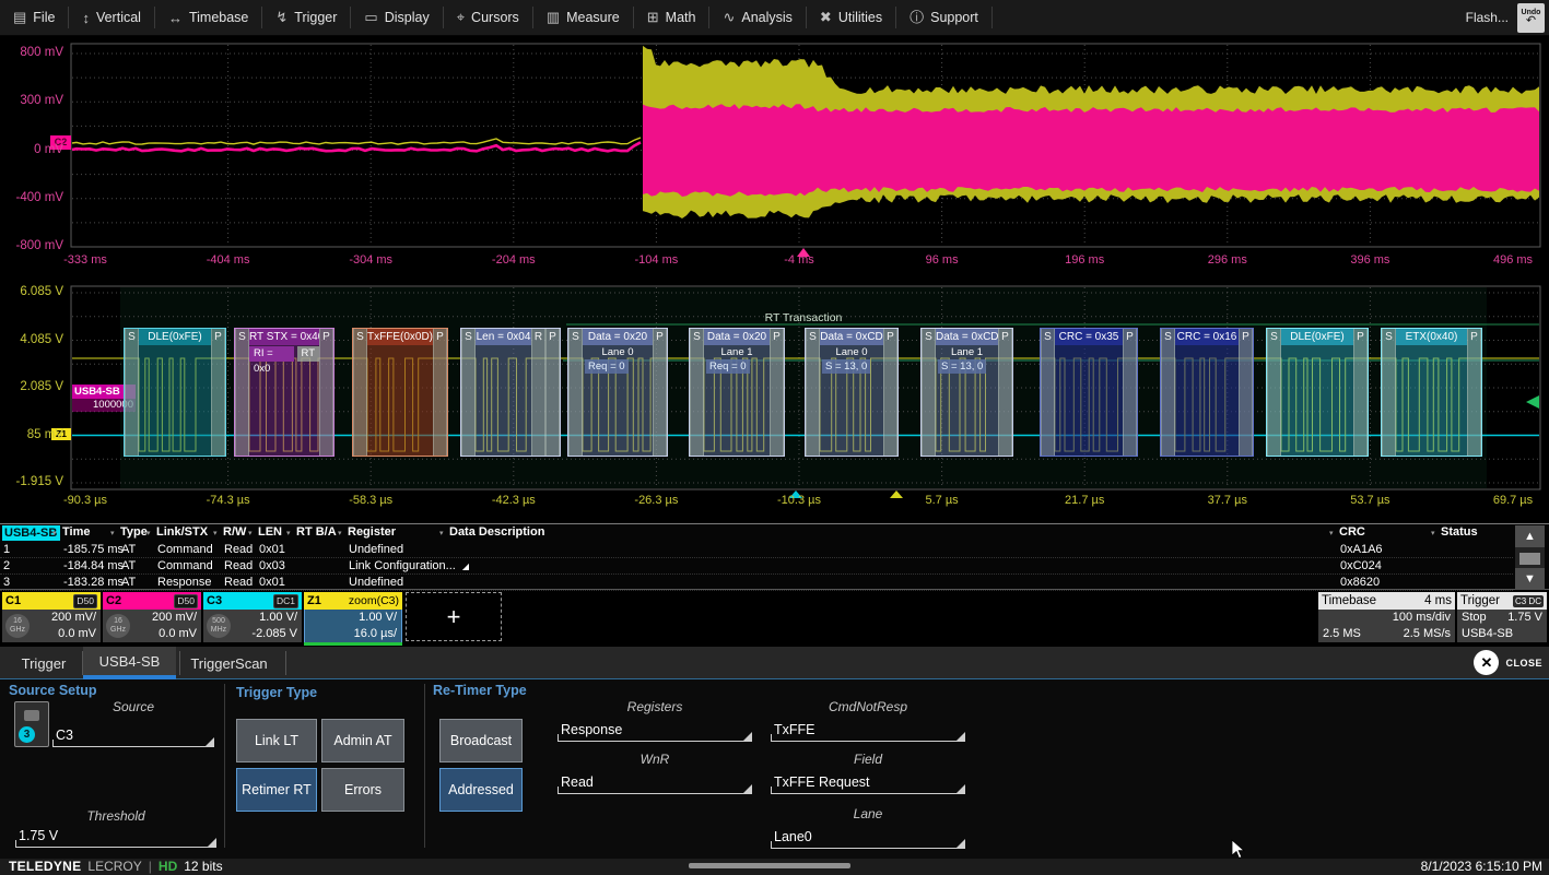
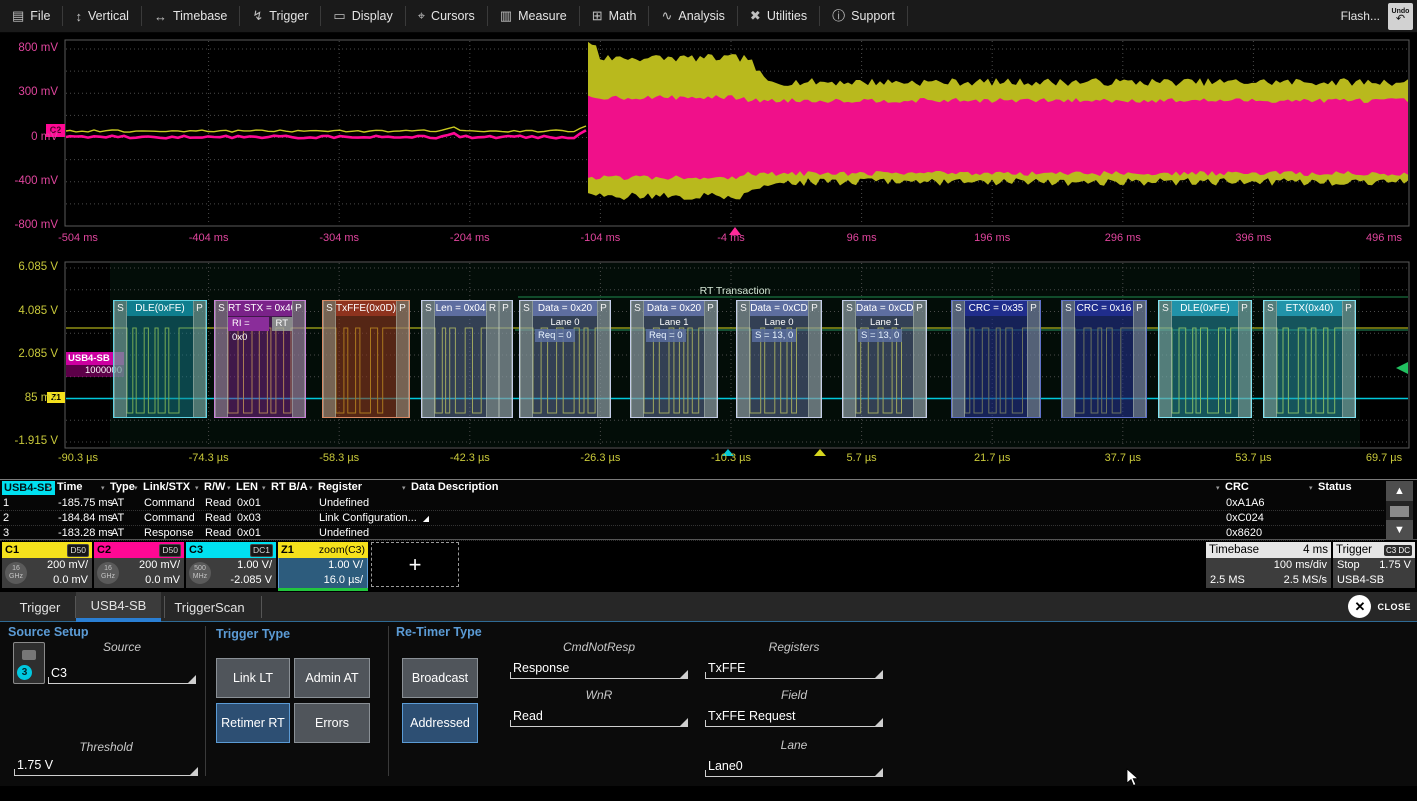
  ▤
  File
  ↕
  Vertical
  ↔
  Timebase
  ↯
  Trigger
  ▭
  Display
  ⌖
  Cursors
  ▥
  Measure
  ⊞
  Math
  ∿
  Analysis
  ✖
  Utilities
  ⓘ
  Support
  Flash...
  ↶
  C2
  800 mV
  300 mV
  0 mV
  -400 mV
  -800 mV
- -333 ms
+ -504 ms
  -404 ms
  -304 ms
  -204 ms
  -104 ms
  -4 ms
  96 ms
  196 ms
  296 ms
  396 ms
  496 ms
  RT Transaction
  USB4-SB
  1000000
  Z1
  S
  P
  DLE(0xFE)
  S
  P
  RT STX = 0x4
  RI = 0x0
  RT
  S
  P
  TxFFE(0x0D)
  S
  R
  P
  Len = 0x04
  S
  P
  Data = 0x20
  Lane 0
  Req = 0
  S
  P
  Data = 0x20
  Lane 1
  Req = 0
  S
  P
  Data = 0xCD
  Lane 0
  S = 13, 0
  S
  P
  Data = 0xCD
  Lane 1
  S = 13, 0
  S
  P
  CRC = 0x35
  S
  P
  CRC = 0x16
  S
  P
  DLE(0xFE)
  S
  P
  ETX(0x40)
  6.085 V
  4.085 V
  2.085 V
  85 mV
  -1.915 V
  -90.3 µs
  -74.3 µs
  -58.3 µs
  -42.3 µs
  -26.3 µs
  -10.3 µs
  5.7 µs
  21.7 µs
  37.7 µs
  53.7 µs
  69.7 µs
  USB4-SB
  Time
  Type
  Link/STX
  R/W
  LEN
  RT B/A
  Register
  Data Description
  CRC
  Status
  1
  -185.75 ms
  AT
  Command
  Read
  0x01
  Undefined
  0xA1A6
  2
  -184.84 ms
  AT
  Command
  Read
  0x03
  Link Configuration... ◢
  0xC024
  3
  -183.28 ms
  AT
  Response
  Read
  0x01
  Undefined
  0x8620
  ▲
  ▼
  C1
  D50
  200 mV/
  0.0 mV
  C2
  D50
  200 mV/
  0.0 mV
  C3
  DC1
  1.00 V/
  -2.085 V
  Z1
  zoom(C3)
  1.00 V/
  16.0 µs/
  +
  Timebase
  4 ms
  100 ms/div
  2.5 MS
  2.5 MS/s
  Trigger
  C3 DC
  Stop
  1.75 V
  USB4-SB
  Trigger
  USB4-SB
  TriggerScan
  ✕
  CLOSE
  Source Setup
  Trigger Type
  Re-Timer Type
  3
  Source
  Threshold
  Link LT
  Admin AT
  Retimer RT
  Errors
  Broadcast
  Addressed
  C3
  1.75 V
- Registers
+ CmdNotResp
  Response
  WnR
  Read
- CmdNotResp
+ Registers
  TxFFE
  Field
  TxFFE Request
  Lane
  Lane0
- TELEDYNE
- LECROY
- |
- HD
- 12 bits
- 8/1/2023 6:15:10 PM
